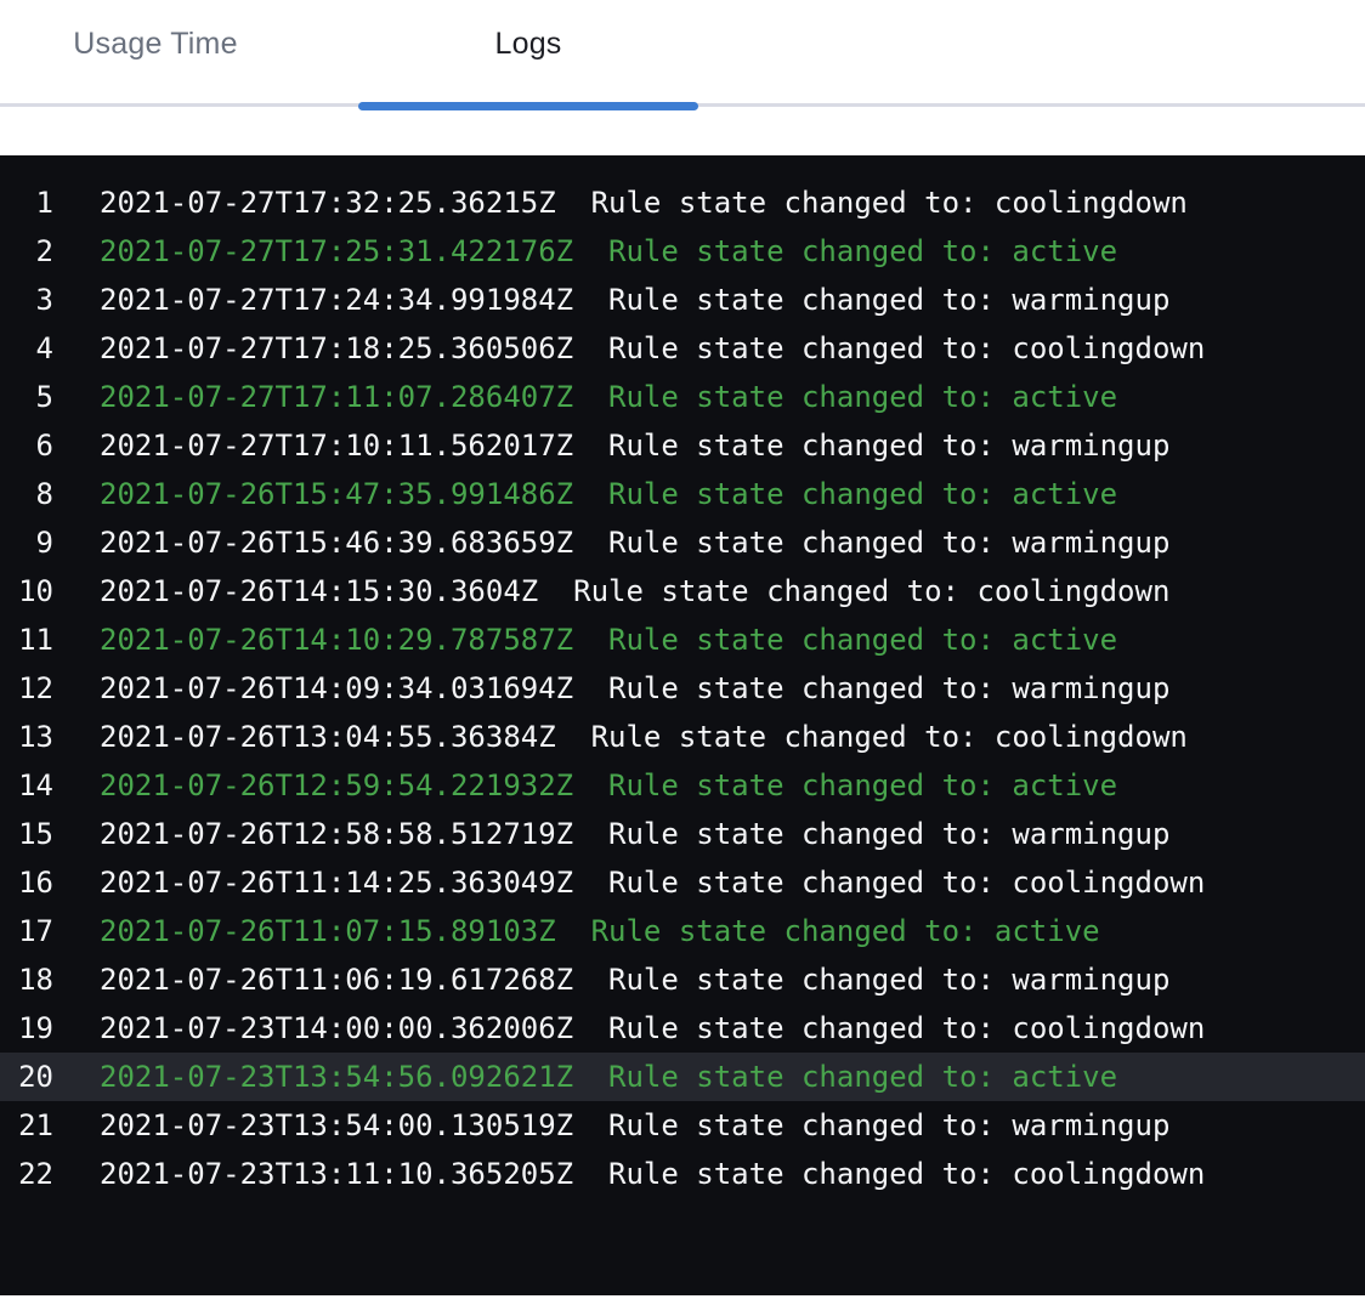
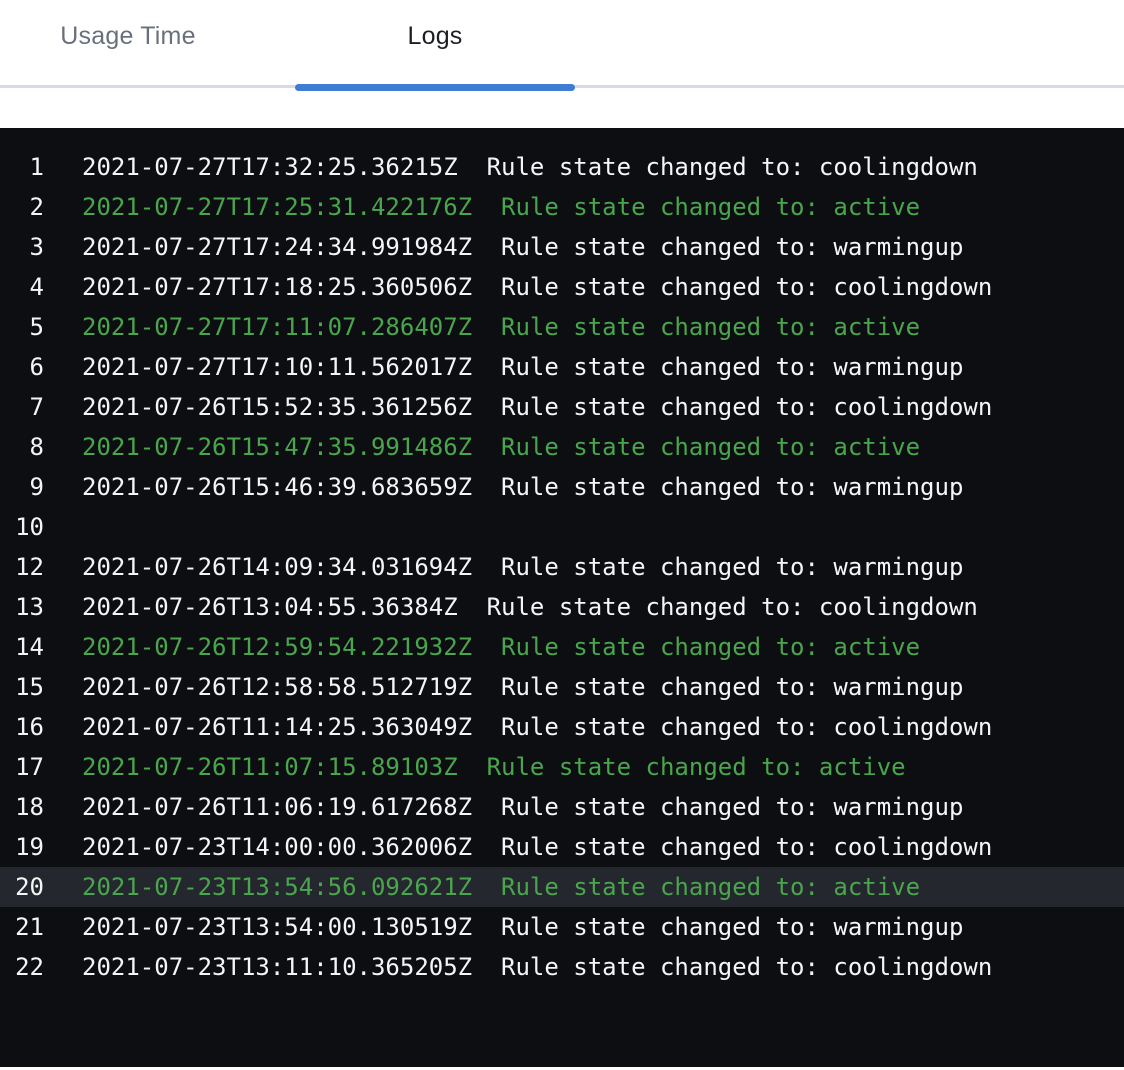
  Usage Time
  Logs
  1
  2021-07-27T17:32:25.36215Z Rule state changed to: coolingdown
  2
  2021-07-27T17:25:31.422176Z Rule state changed to: active
  3
  2021-07-27T17:24:34.991984Z Rule state changed to: warmingup
  4
  2021-07-27T17:18:25.360506Z Rule state changed to: coolingdown
  5
  2021-07-27T17:11:07.286407Z Rule state changed to: active
  6
  2021-07-27T17:10:11.562017Z Rule state changed to: warmingup
+ 7
+ 2021-07-26T15:52:35.361256Z Rule state changed to: coolingdown
  8
  2021-07-26T15:47:35.991486Z Rule state changed to: active
  9
  2021-07-26T15:46:39.683659Z Rule state changed to: warmingup
  10
- 2021-07-26T14:15:30.3604Z Rule state changed to: coolingdown
- 11
- 2021-07-26T14:10:29.787587Z Rule state changed to: active
  12
  2021-07-26T14:09:34.031694Z Rule state changed to: warmingup
  13
  2021-07-26T13:04:55.36384Z Rule state changed to: coolingdown
  14
  2021-07-26T12:59:54.221932Z Rule state changed to: active
  15
  2021-07-26T12:58:58.512719Z Rule state changed to: warmingup
  16
  2021-07-26T11:14:25.363049Z Rule state changed to: coolingdown
  17
  2021-07-26T11:07:15.89103Z Rule state changed to: active
  18
  2021-07-26T11:06:19.617268Z Rule state changed to: warmingup
  19
  2021-07-23T14:00:00.362006Z Rule state changed to: coolingdown
  20
  2021-07-23T13:54:56.092621Z Rule state changed to: active
  21
  2021-07-23T13:54:00.130519Z Rule state changed to: warmingup
  22
  2021-07-23T13:11:10.365205Z Rule state changed to: coolingdown
